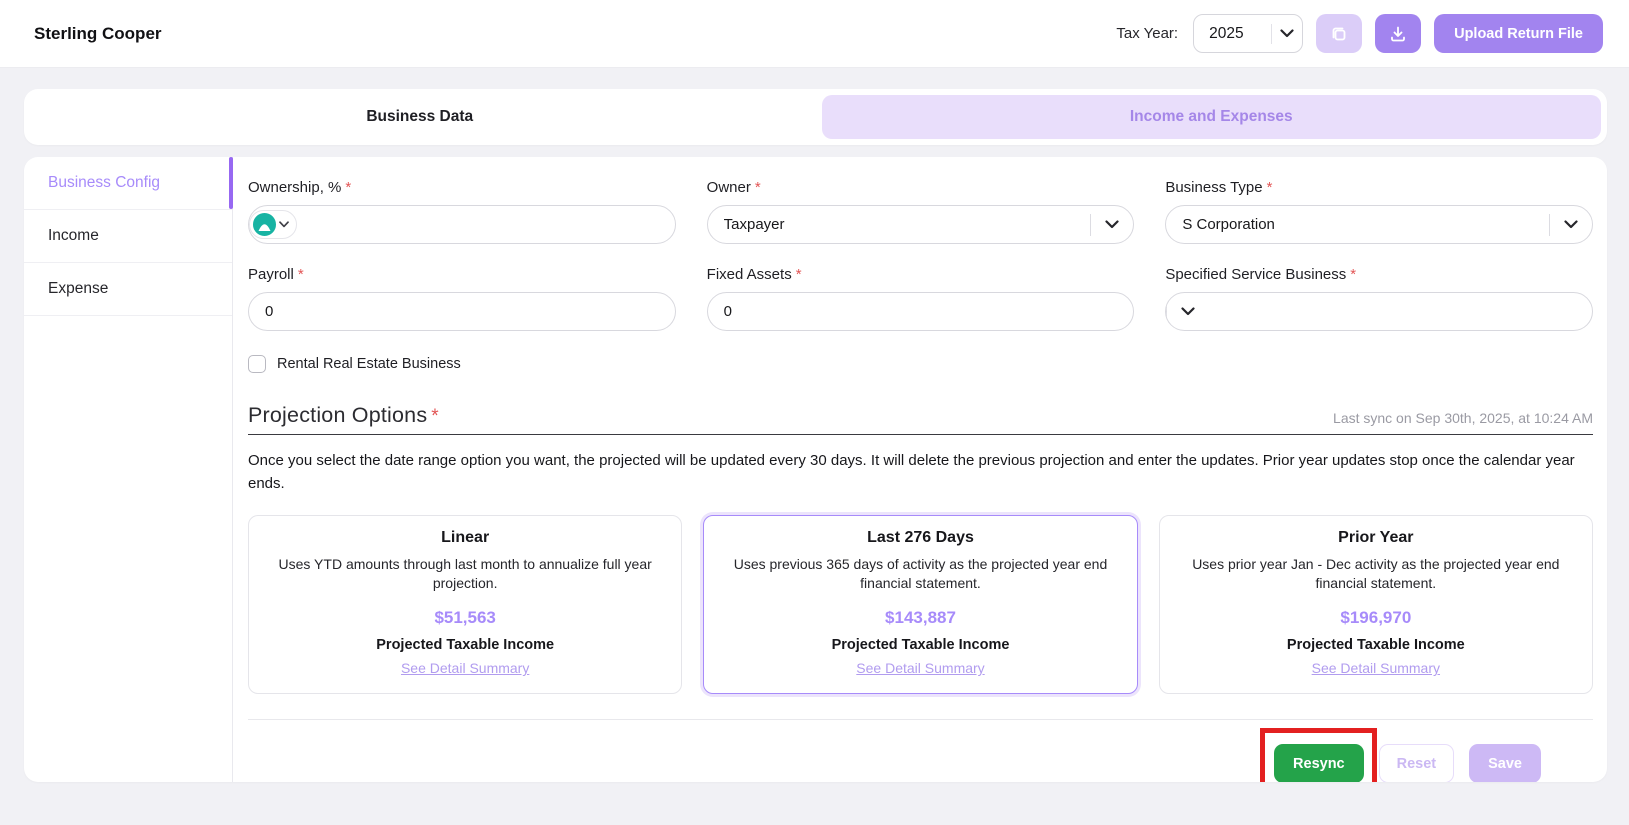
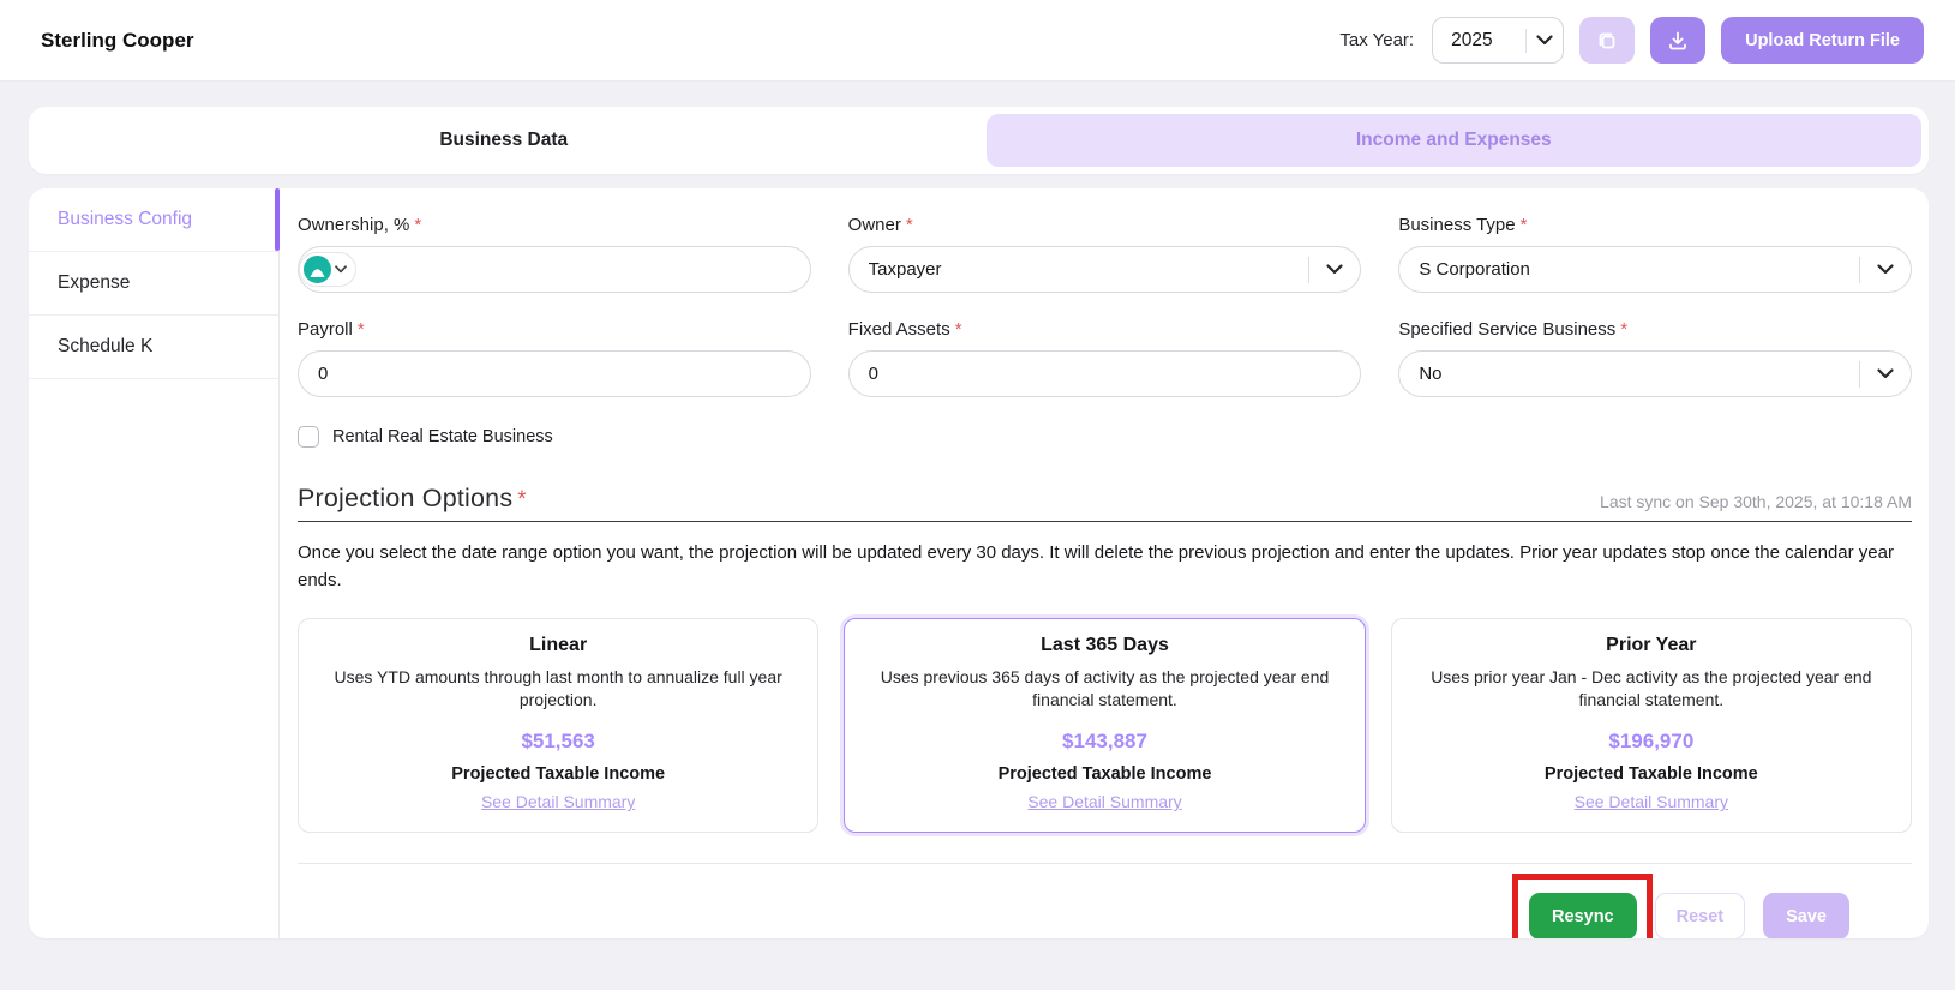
  Sterling Cooper
  Tax Year:
  2025
  Upload Return File
  Business Data
  Income and Expenses
  Business Config
- Income
  Expense
+ Schedule K
  Ownership, % *
  Owner *
  Taxpayer
  Business Type *
  S Corporation
  Payroll *
  0
  Fixed Assets *
  0
  Specified Service Business *
+ No
  Rental Real Estate Business
  Projection Options *
- Last sync on Sep 30th, 2025, at 10:24 AM
+ Last sync on Sep 30th, 2025, at 10:18 AM
- Once you select the date range option you want, the projected will be updated every 30 days. It will delete the previous projection and enter the updates. Prior year updates stop once the calendar year ends.
+ Once you select the date range option you want, the projection will be updated every 30 days. It will delete the previous projection and enter the updates. Prior year updates stop once the calendar year ends.
  Linear
  Uses YTD amounts through last month to annualize full year projection.
  $51,563
  Projected Taxable Income
  See Detail Summary
- Last 276 Days
+ Last 365 Days
  Uses previous 365 days of activity as the projected year end financial statement.
  $143,887
  Projected Taxable Income
  See Detail Summary
  Prior Year
  Uses prior year Jan - Dec activity as the projected year end financial statement.
  $196,970
  Projected Taxable Income
  See Detail Summary
  Resync
  Reset
  Save
